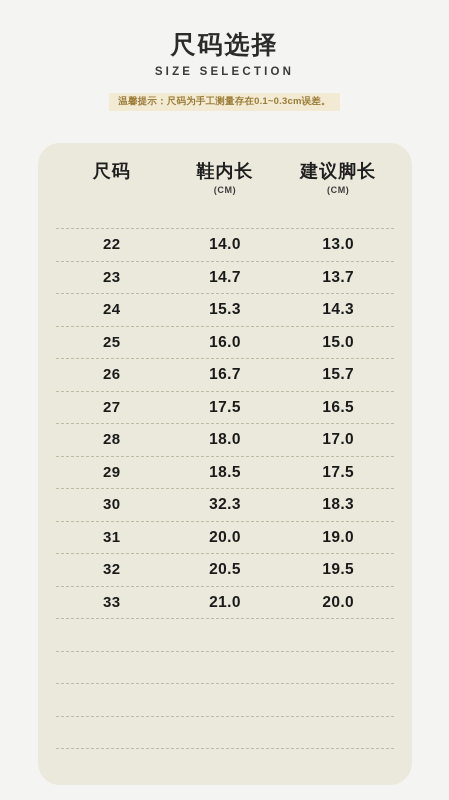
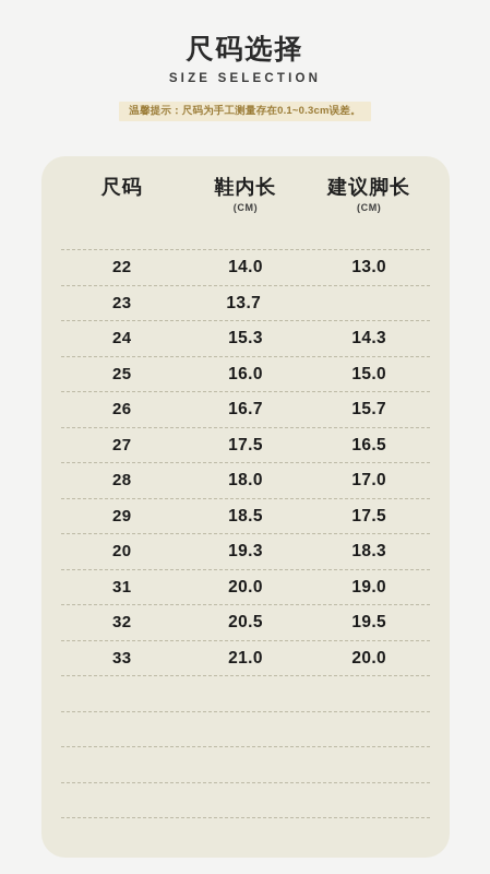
  尺码选择
  SIZE SELECTION
  温馨提示：尺码为手工测量存在0.1~0.3cm误差。
  尺码
  鞋内长
  (CM)
  建议脚长
  (CM)
  22
  14.0
  13.0
  23
- 14.7
  13.7
  24
  15.3
  14.3
  25
  16.0
  15.0
  26
  16.7
  15.7
  27
  17.5
  16.5
  28
  18.0
  17.0
  29
  18.5
  17.5
- 30
+ 20
- 32.3
+ 19.3
  18.3
  31
  20.0
  19.0
  32
  20.5
  19.5
  33
  21.0
  20.0
